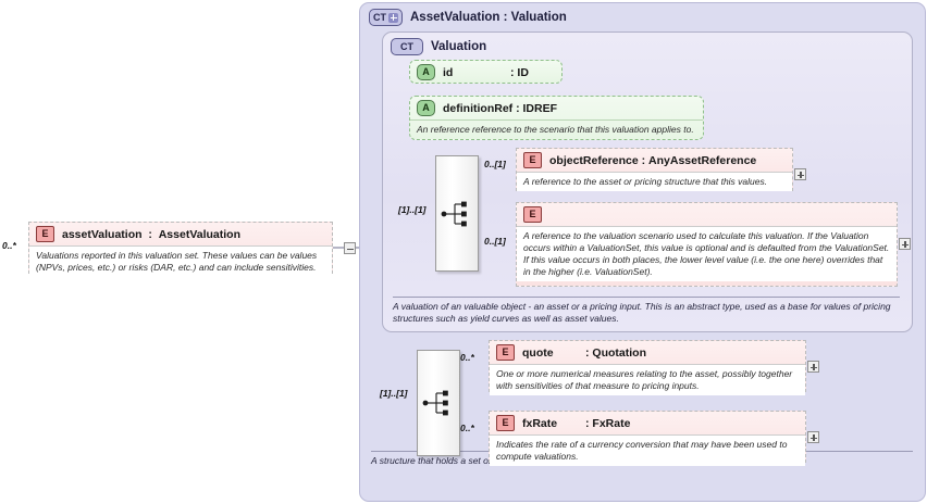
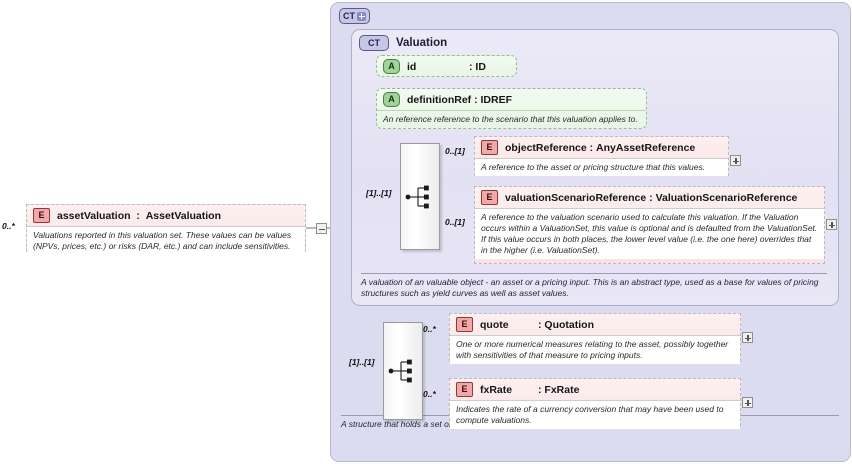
  E
  assetValuation : AssetValuation
  Valuations reported in this valuation set. These values can be values (NPVs, prices, etc.) or risks (DAR, etc.) and can include sensitivities.
  0..*
  CT
- AssetValuation : Valuation
  CT
  Valuation
  A valuation of an valuable object - an asset or a pricing input. This is an abstract type, used as a base for values of pricing structures such as yield curves as well as asset values.
  A
  id : ID
  A
  definitionRef : IDREF
  An reference reference to the scenario that this valuation applies to.
  [1]..[1]
  E
  objectReference : AnyAssetReference
  A reference to the asset or pricing structure that this values.
  0..[1]
  E
+ valuationScenarioReference : ValuationScenarioReference
  A reference to the valuation scenario used to calculate this valuation. If the Valuation occurs within a ValuationSet, this value is optional and is defaulted from the ValuationSet. If this value occurs in both places, the lower level value (i.e. the one here) overrides that in the higher (i.e. ValuationSet).
  0..[1]
  [1]..[1]
  E
  quote : Quotation
  One or more numerical measures relating to the asset, possibly together with sensitivities of that measure to pricing inputs.
  0..*
  E
  fxRate : FxRate
  Indicates the rate of a currency conversion that may have been used to compute valuations.
  0..*
